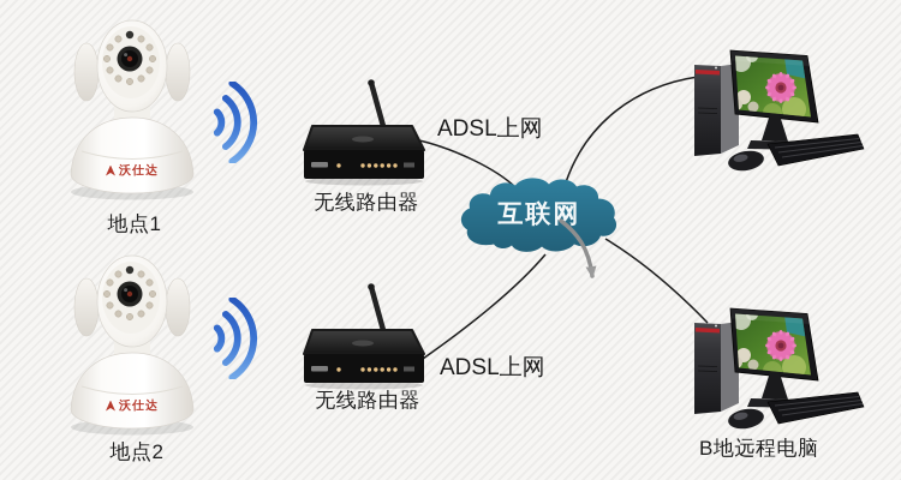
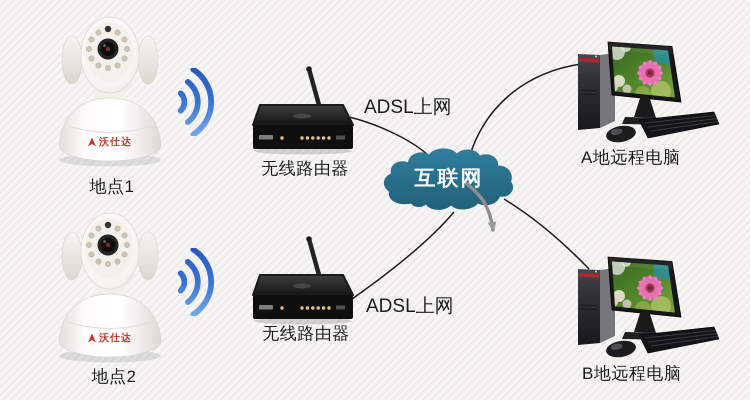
  沃仕达
  沃仕达
  互联网
  地点1
  地点2
  无线路由器
  无线路由器
  ADSL上网
  ADSL上网
+ A地远程电脑
  B地远程电脑
